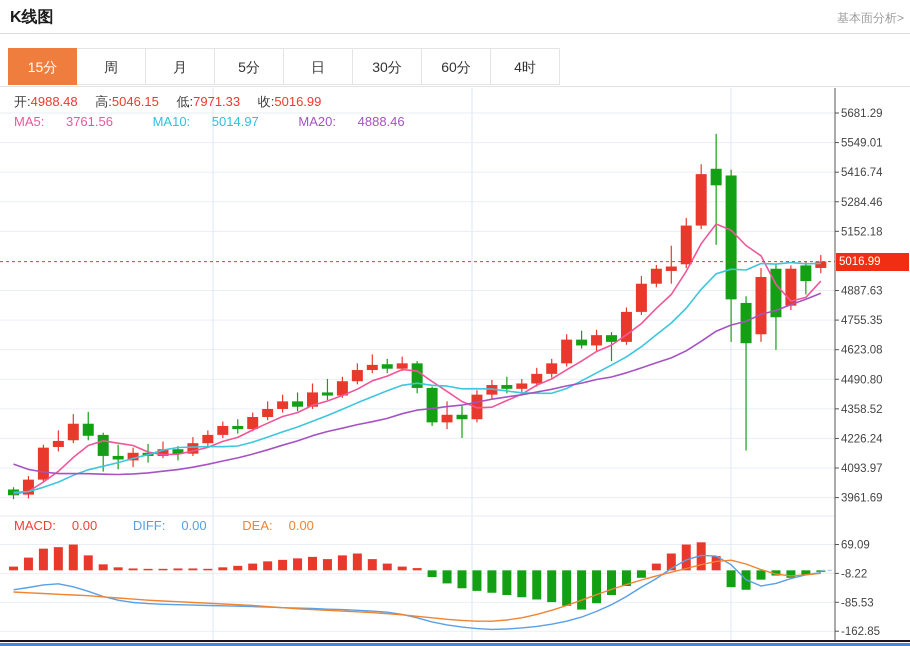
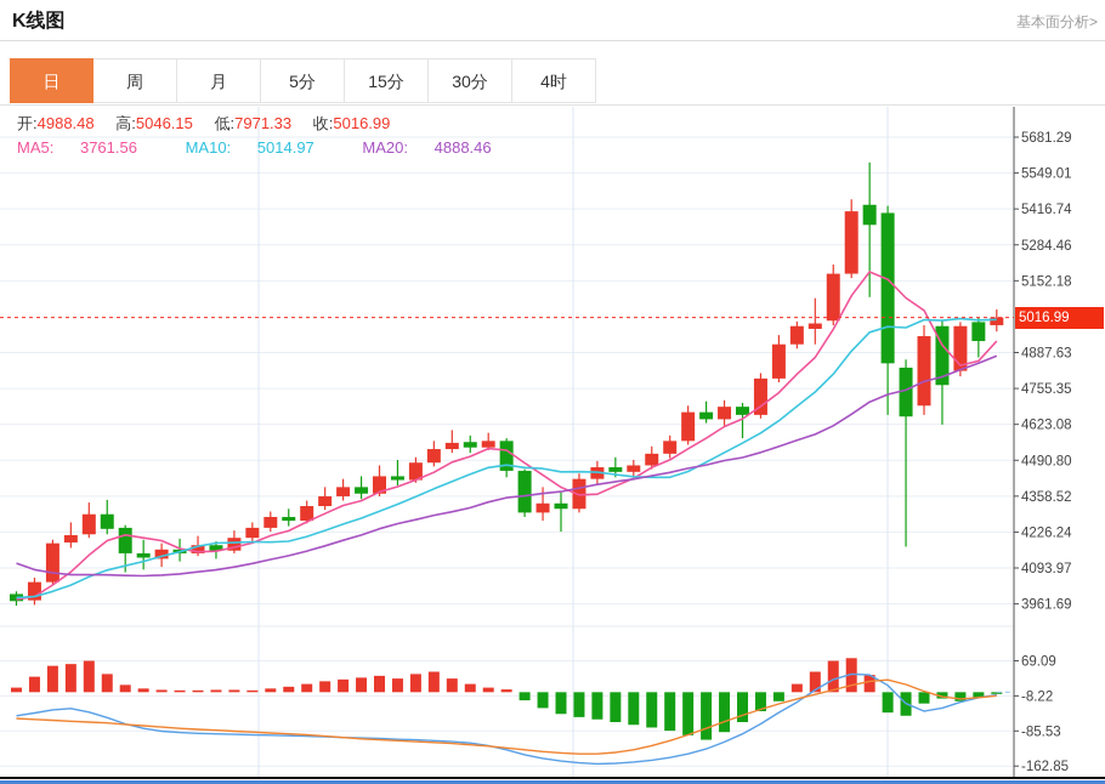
  5681.29
  5549.01
  5416.74
  5284.46
  5152.18
  4887.63
  4755.35
  4623.08
  4490.80
  4358.52
  4226.24
  4093.97
  3961.69
  69.09
  -8.22
  -85.53
  -162.85
  K线图
  基本面分析>
- 15分
+ 日
  周
  月
  5分
- 日
+ 15分
  30分
- 60分
  4时
  开:4988.48 高:5046.15 低:7971.33 收:5016.99
  MA5: 3761.56 MA10: 5014.97 MA20: 4888.46
- MACD: 0.00 DIFF: 0.00 DEA: 0.00
  5016.99
